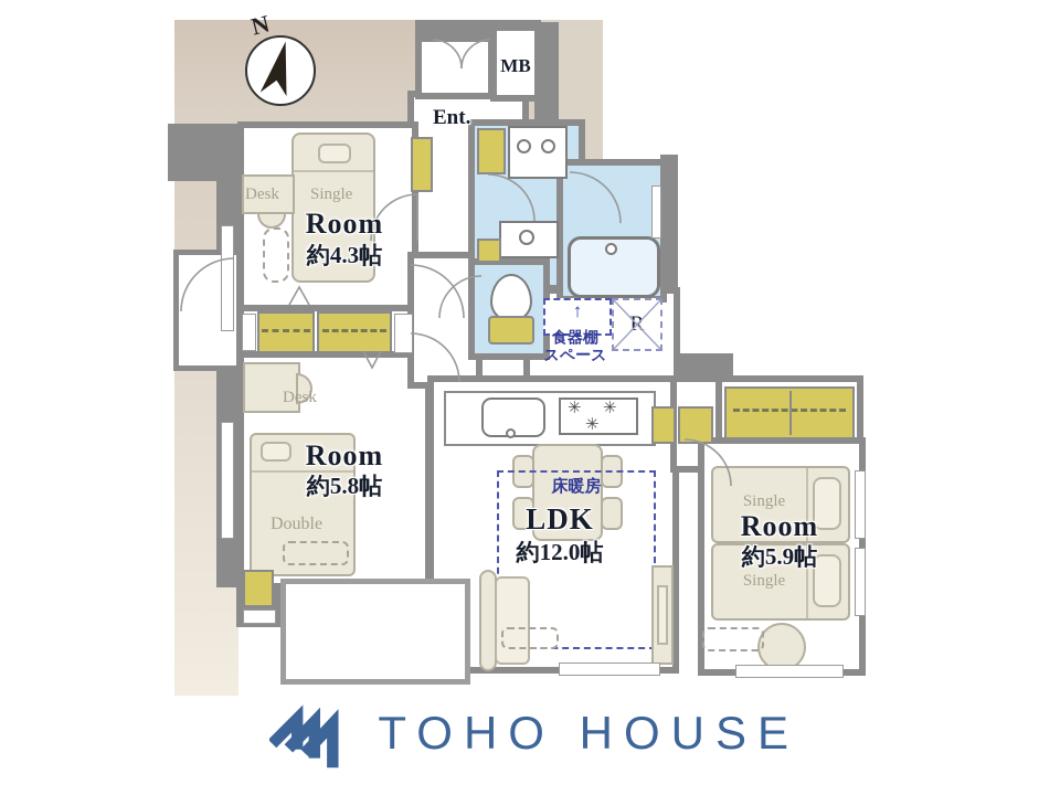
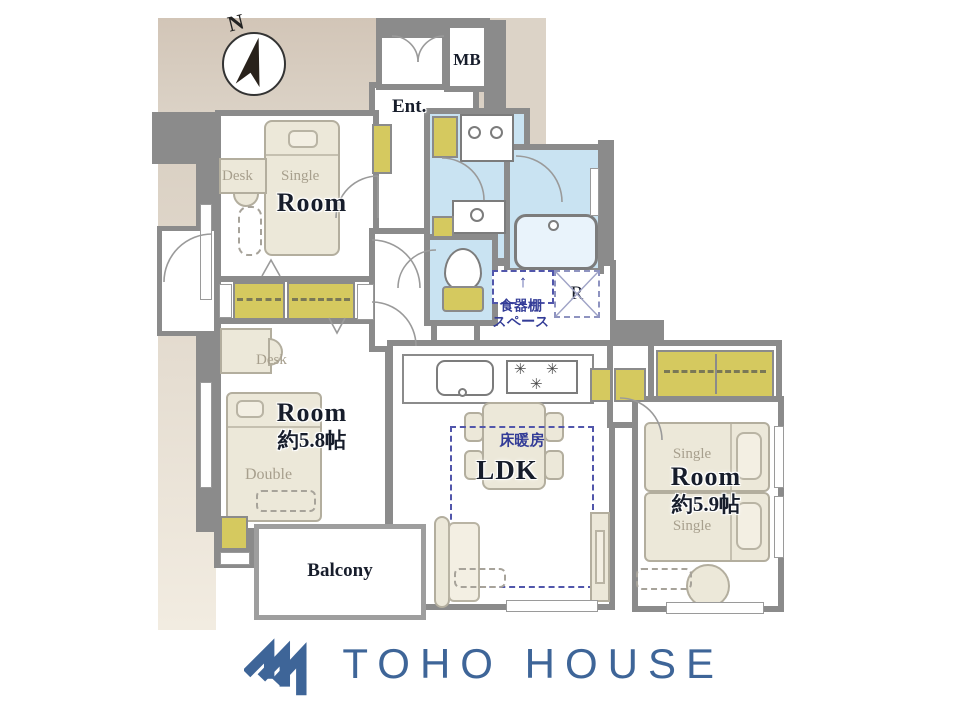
  ↑
  ✳
  ✳
  ✳
  MB
  Ent.
  Desk
  Single
  Room
- 約4.3帖
  Desk
  Room
  約5.8帖
  Double
  床暖房
  LDK
- 約12.0帖
  食器棚
  スペース
  Single
  Room
  約5.9帖
  Single
+ Balcony
  TOHO HOUSE
